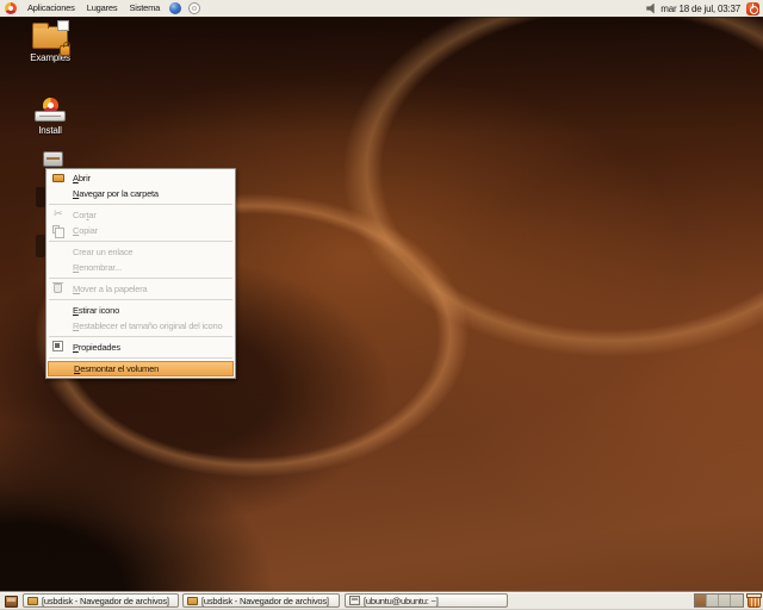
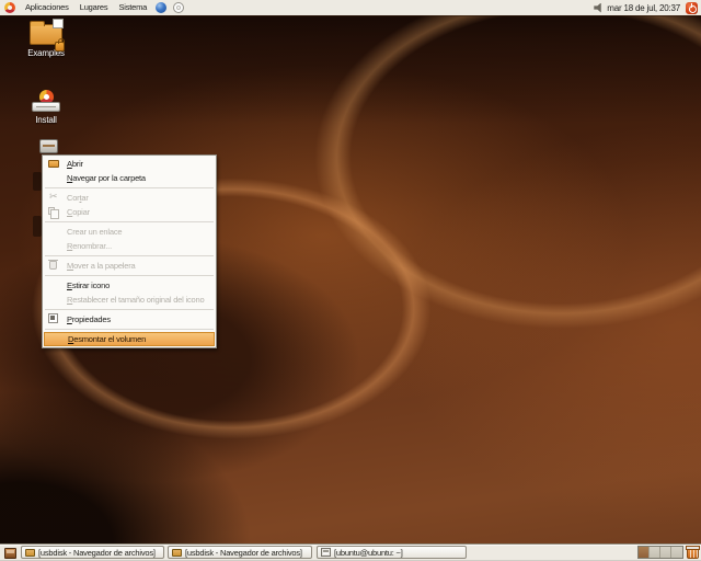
  Aplicaciones
  Lugares
  Sistema
- mar 18 de jul, 03:37
+ mar 18 de jul, 20:37
  Examples
  Install
  Abrir
  Navegar por la carpeta
  Cortar
  Copiar
  Crear un enlace
  Renombrar...
  Mover a la papelera
  Estirar icono
  Restablecer el tamaño original del icono
  Propiedades
  Desmontar el volumen
  [usbdisk - Navegador de archivos]
  [usbdisk - Navegador de archivos]
  [ubuntu@ubuntu: ~]
